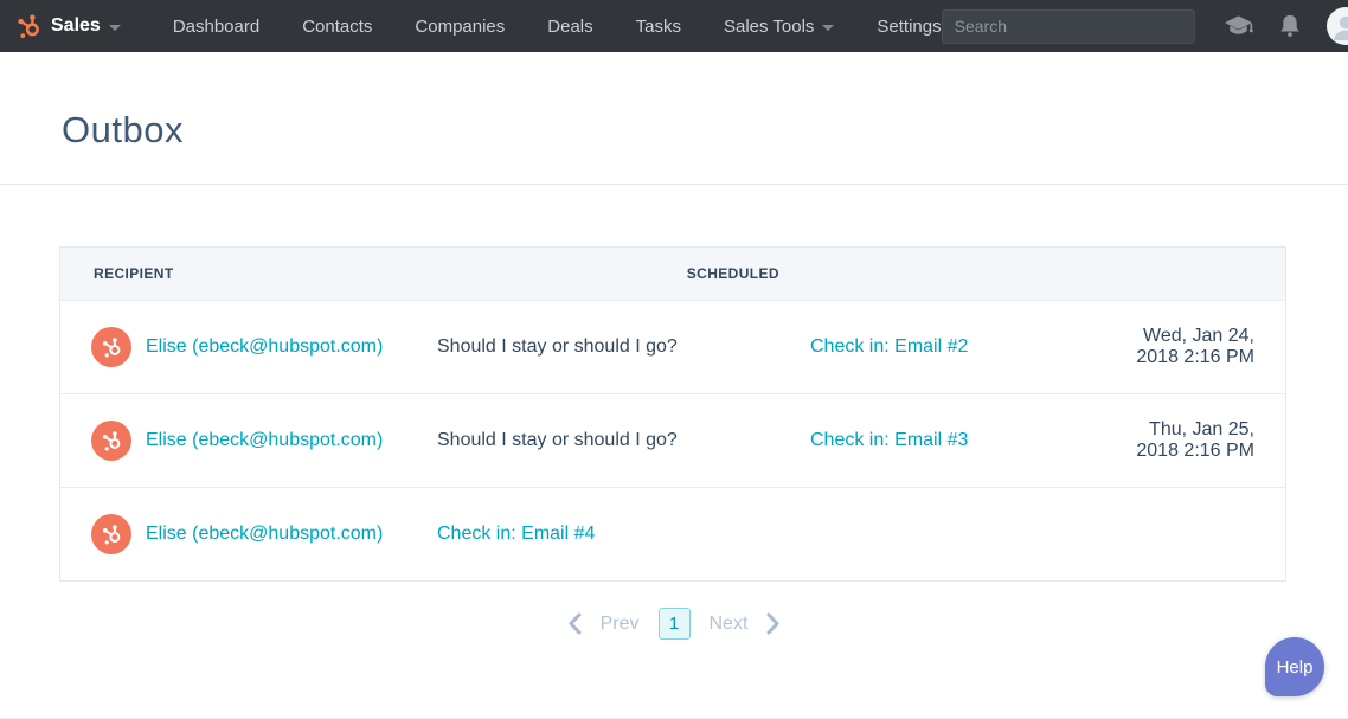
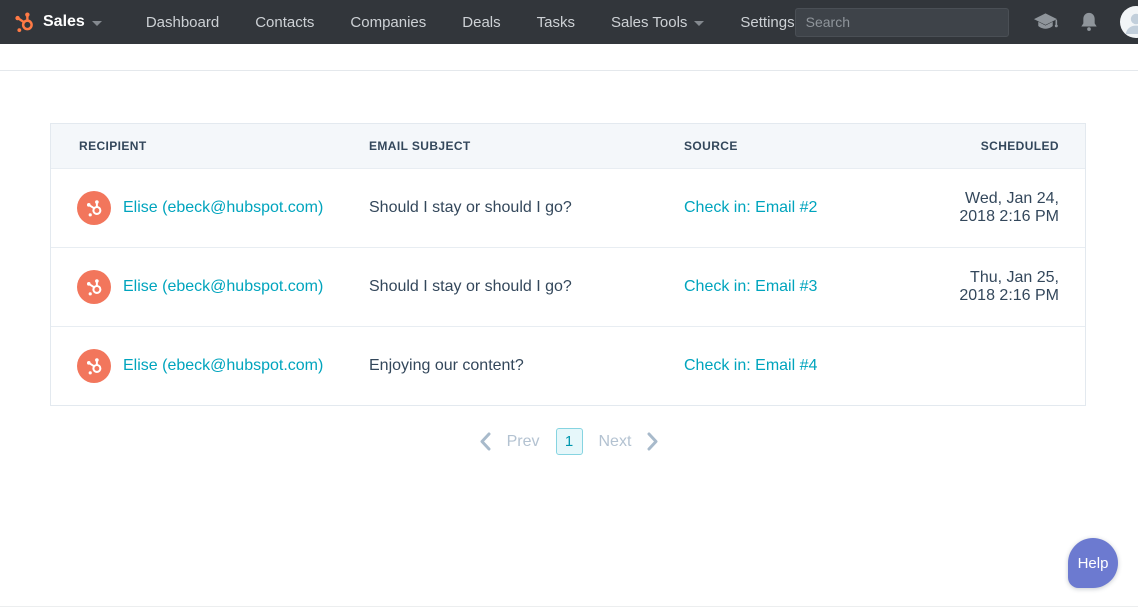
  Sales
  Dashboard
  Contacts
  Companies
  Deals
  Tasks
  Sales Tools
  Settings
  Search
- Outbox
  RECIPIENT
+ EMAIL SUBJECT
+ SOURCE
  SCHEDULED
  Elise (ebeck@hubspot.com)
  Should I stay or should I go?
  Check in: Email #2
  Wed, Jan 24, 2018 2:16 PM
  Elise (ebeck@hubspot.com)
  Should I stay or should I go?
  Check in: Email #3
  Thu, Jan 25, 2018 2:16 PM
  Elise (ebeck@hubspot.com)
+ Enjoying our content?
  Check in: Email #4
  Prev
  1
  Next
  Help
